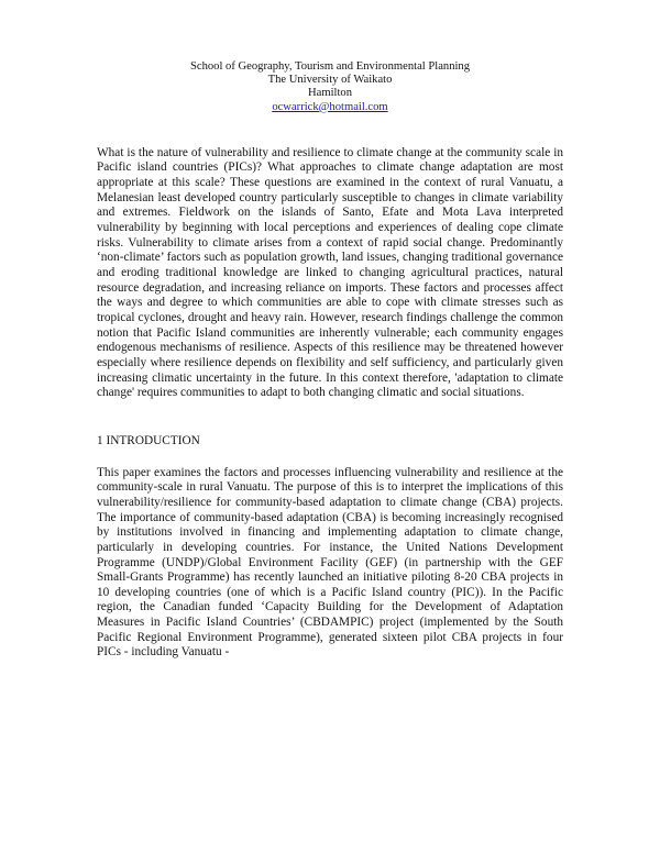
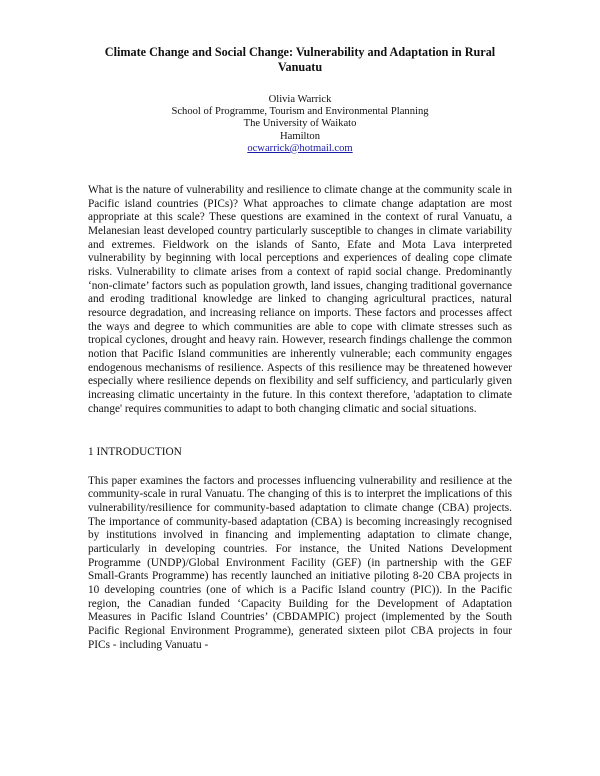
+ Climate Change and Social Change: Vulnerability and Adaptation in Rural Vanuatu
+ Olivia Warrick
- School of Geography, Tourism and Environmental Planning
+ School of Programme, Tourism and Environmental Planning
  The University of Waikato
  Hamilton
  ocwarrick@hotmail.com
  What is the nature of vulnerability and resilience to climate change at the community scale in Pacific island countries (PICs)? What approaches to climate change adaptation are most appropriate at this scale? These questions are examined in the context of rural Vanuatu, a Melanesian least developed country particularly susceptible to changes in climate variability and extremes. Fieldwork on the islands of Santo, Efate and Mota Lava interpreted vulnerability by beginning with local perceptions and experiences of dealing cope climate risks. Vulnerability to climate arises from a context of rapid social change. Predominantly ‘non-climate’ factors such as population growth, land issues, changing traditional governance and eroding traditional knowledge are linked to changing agricultural practices, natural resource degradation, and increasing reliance on imports. These factors and processes affect the ways and degree to which communities are able to cope with climate stresses such as tropical cyclones, drought and heavy rain. However, research findings challenge the common notion that Pacific Island communities are inherently vulnerable; each community engages endogenous mechanisms of resilience. Aspects of this resilience may be threatened however especially where resilience depends on flexibility and self sufficiency, and particularly given increasing climatic uncertainty in the future. In this context therefore, 'adaptation to climate change' requires communities to adapt to both changing climatic and social situations.
  1 INTRODUCTION
- This paper examines the factors and processes influencing vulnerability and resilience at the community-scale in rural Vanuatu. The purpose of this is to interpret the implications of this vulnerability/resilience for community-based adaptation to climate change (CBA) projects. The importance of community-based adaptation (CBA) is becoming increasingly recognised by institutions involved in financing and implementing adaptation to climate change, particularly in developing countries. For instance, the United Nations Development Programme (UNDP)/Global Environment Facility (GEF) (in partnership with the GEF Small-Grants Programme) has recently launched an initiative piloting 8-20 CBA projects in 10 developing countries (one of which is a Pacific Island country (PIC)). In the Pacific region, the Canadian funded ‘Capacity Building for the Development of Adaptation Measures in Pacific Island Countries’ (CBDAMPIC) project (implemented by the South Pacific Regional Environment Programme), generated sixteen pilot CBA projects in four PICs - including Vanuatu -
+ This paper examines the factors and processes influencing vulnerability and resilience at the community-scale in rural Vanuatu. The changing of this is to interpret the implications of this vulnerability/resilience for community-based adaptation to climate change (CBA) projects. The importance of community-based adaptation (CBA) is becoming increasingly recognised by institutions involved in financing and implementing adaptation to climate change, particularly in developing countries. For instance, the United Nations Development Programme (UNDP)/Global Environment Facility (GEF) (in partnership with the GEF Small-Grants Programme) has recently launched an initiative piloting 8-20 CBA projects in 10 developing countries (one of which is a Pacific Island country (PIC)). In the Pacific region, the Canadian funded ‘Capacity Building for the Development of Adaptation Measures in Pacific Island Countries’ (CBDAMPIC) project (implemented by the South Pacific Regional Environment Programme), generated sixteen pilot CBA projects in four PICs - including Vanuatu -
